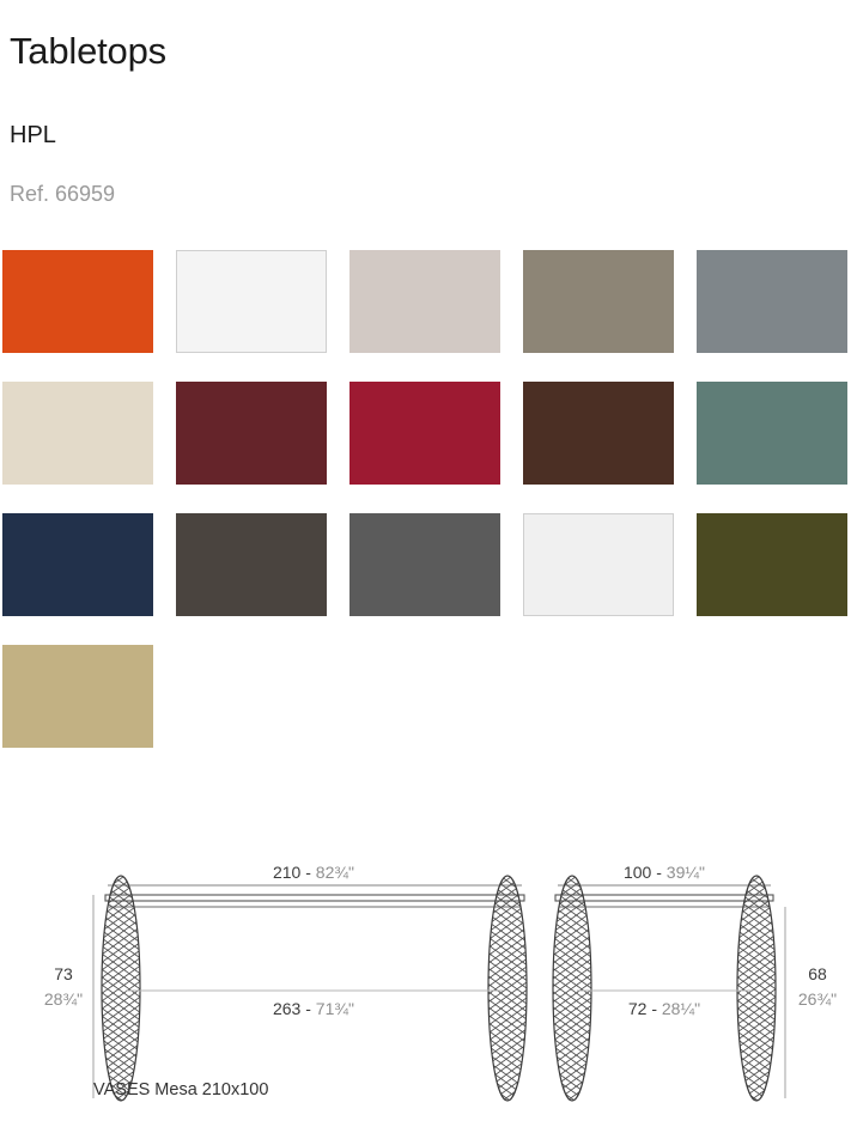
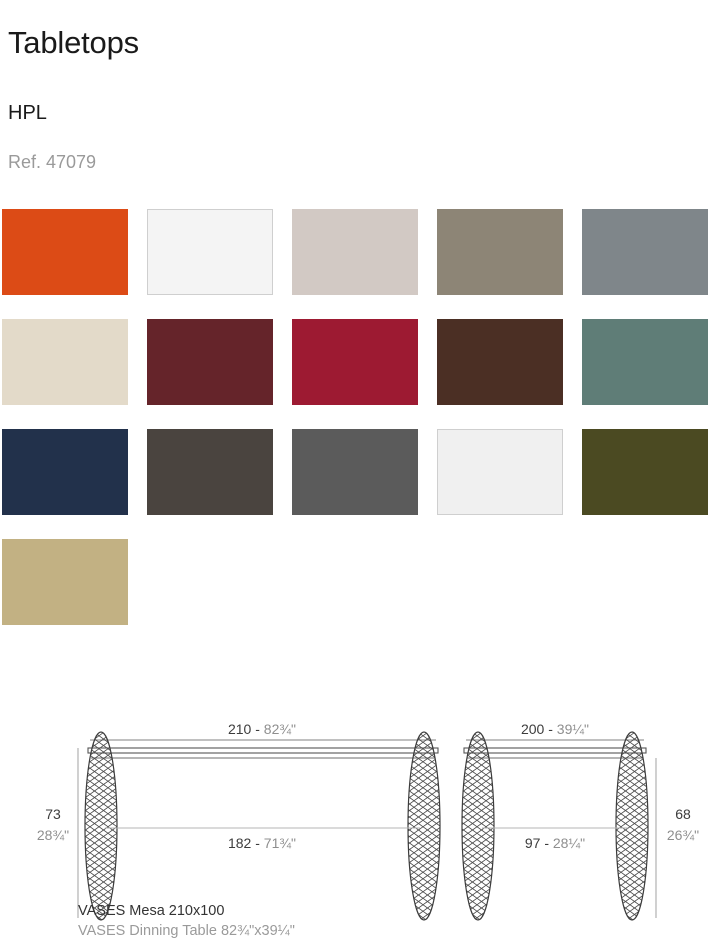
  Tabletops
  HPL
- Ref. 66959
+ Ref. 47079
  210 - 82¾"
- 263 - 71¾"
+ 182 - 71¾"
  73
  28¾"
- 100 - 39¼"
+ 200 - 39¼"
- 72 - 28¼"
+ 97 - 28¼"
  68
  26¾"
  VASES Mesa 210x100
+ VASES Dinning Table 82¾"x39¼"
